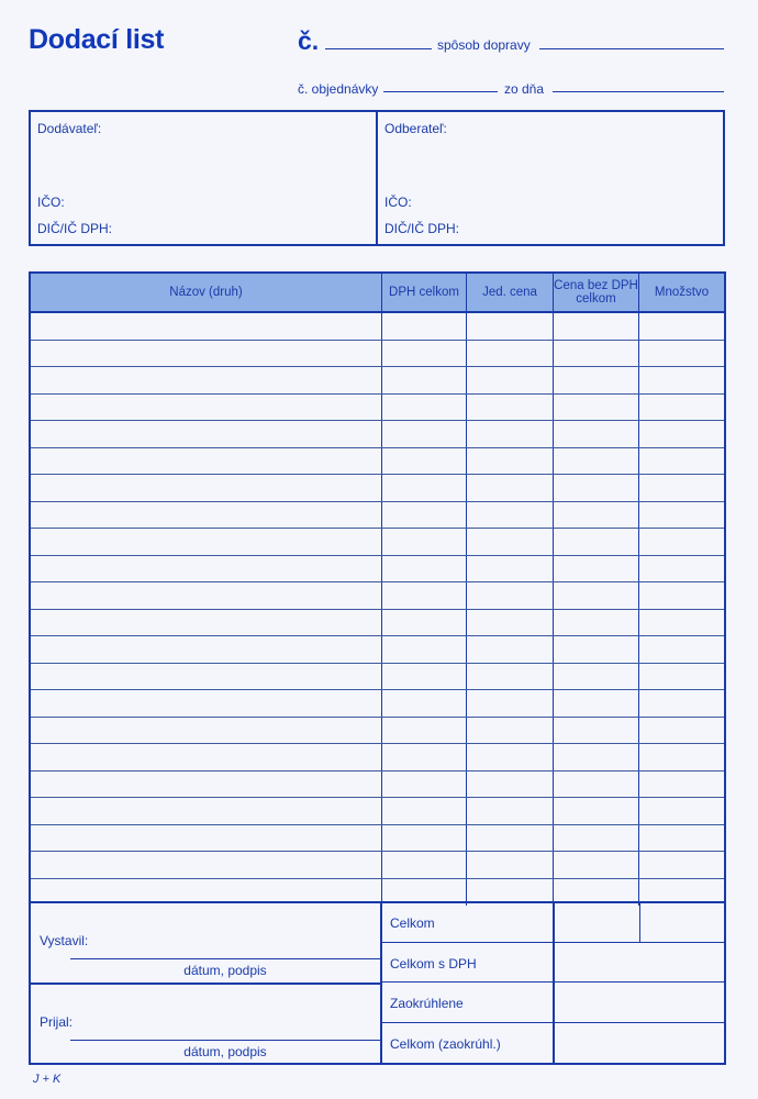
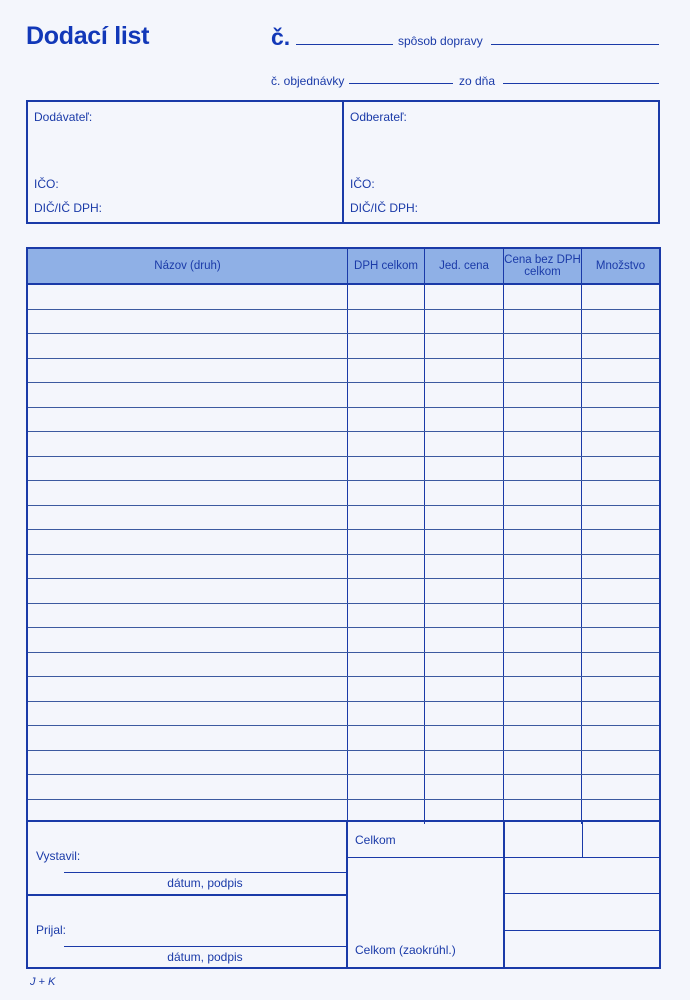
  Dodací list
  č.
  spôsob dopravy
  č. objednávky
  zo dňa
  Dodávateľ:
  IČO:
  DIČ/IČ DPH:
  Odberateľ:
  IČO:
  DIČ/IČ DPH:
  Názov (druh)
  DPH celkom
  Jed. cena
  Cena bez DPH celkom
  Množstvo
  Vystavil:
  dátum, podpis
  Prijal:
  dátum, podpis
  Celkom
- Celkom s DPH
- Zaokrúhlene
  Celkom (zaokrúhl.)
  J + K
